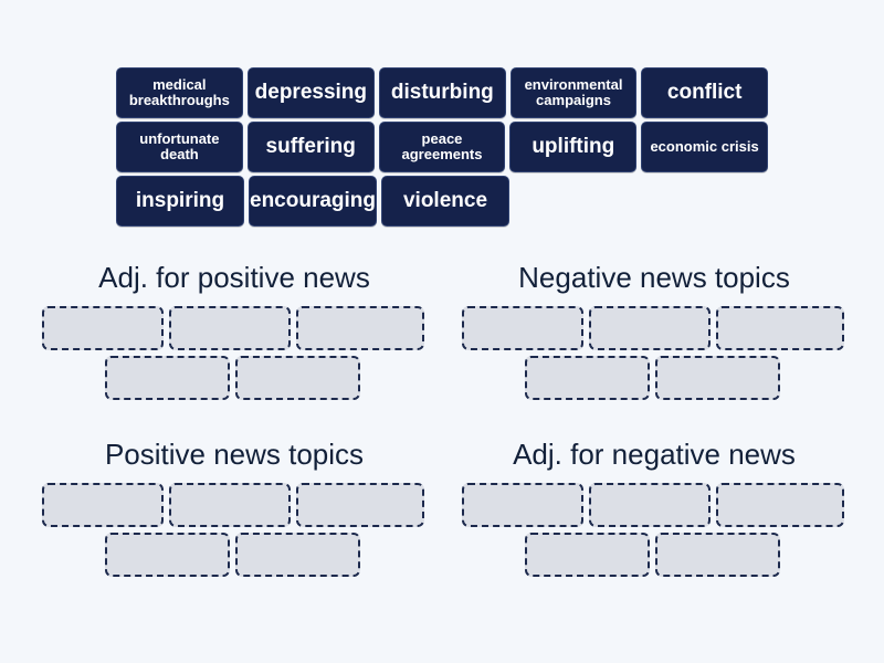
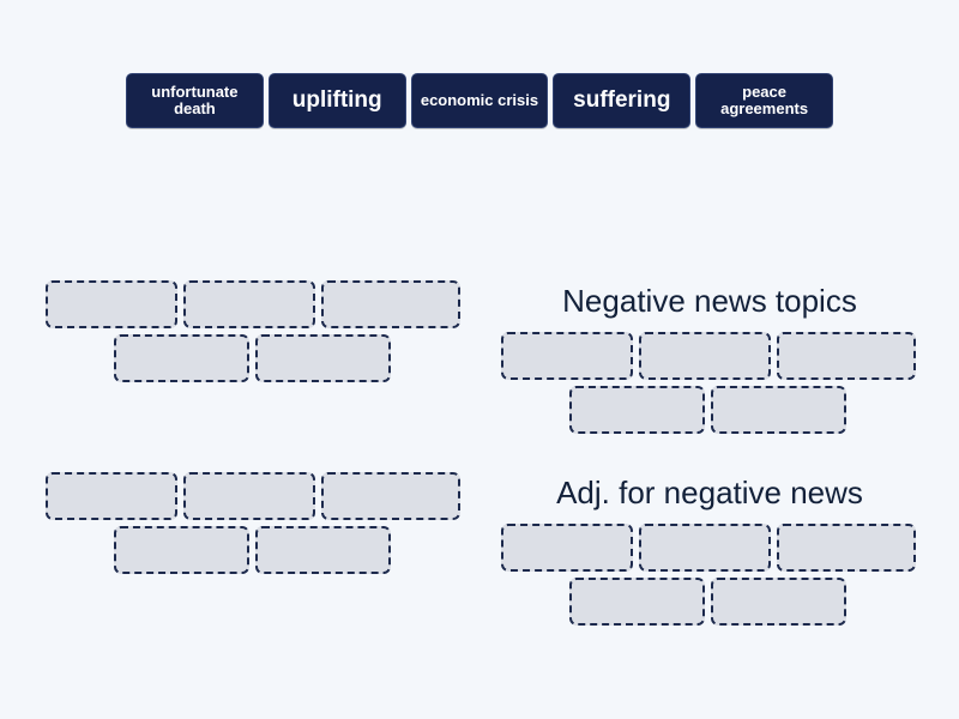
- medical breakthroughs
- depressing
- disturbing
- environmental campaigns
- conflict
  unfortunate death
- suffering
+ uplifting
- peace agreements
+ economic crisis
- uplifting
+ suffering
- economic crisis
+ peace agreements
- inspiring
- encouraging
- violence
- Adj. for positive news
  Negative news topics
- Positive news topics
  Adj. for negative news
